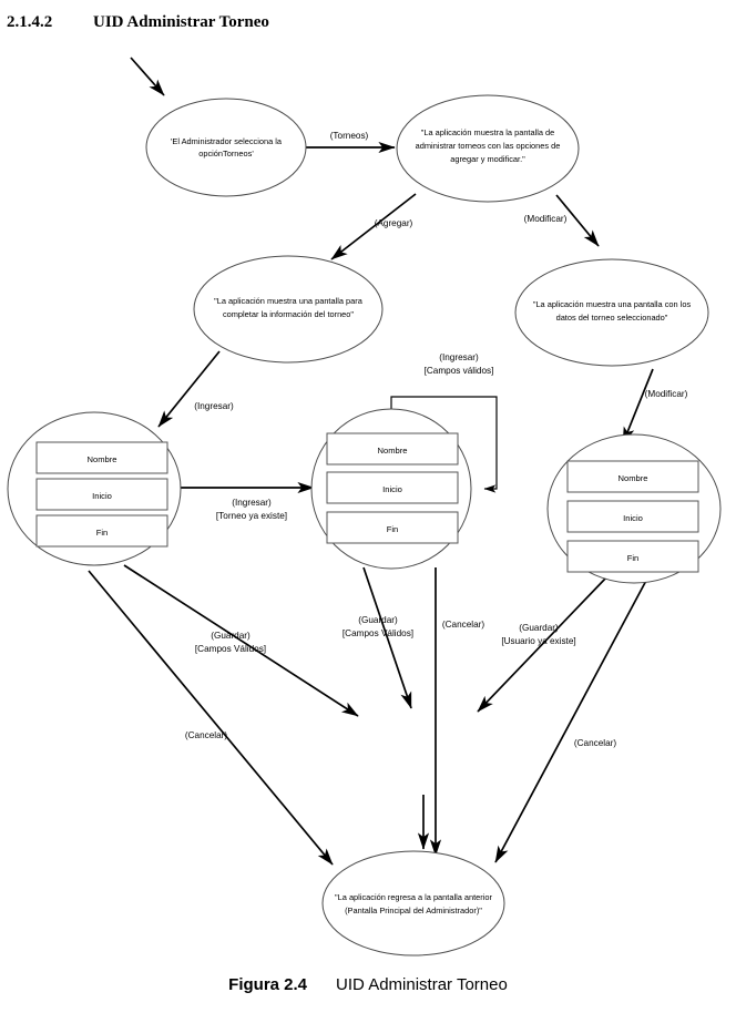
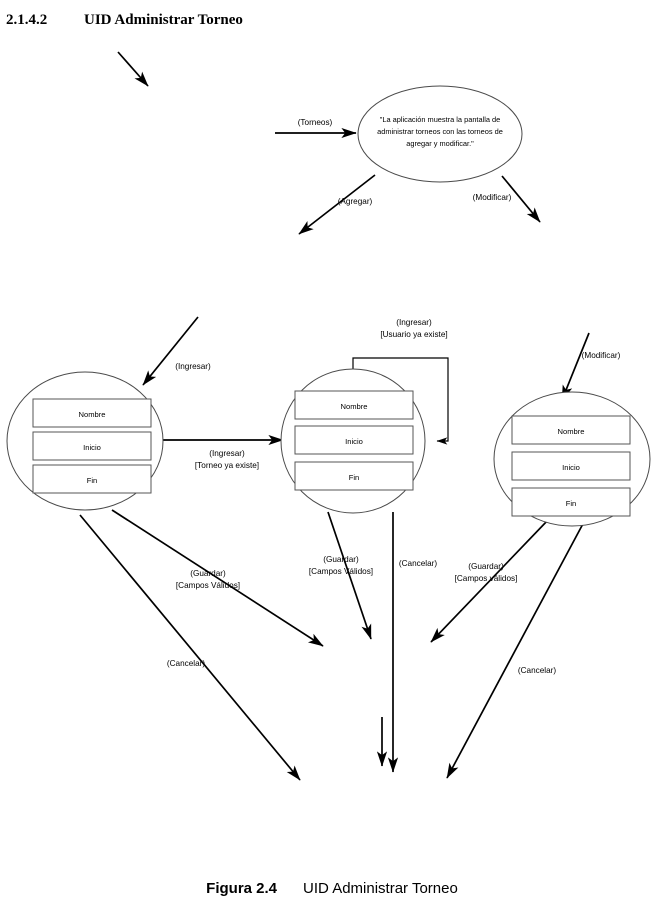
  2.1.4.2 UID Administrar Torneo
  (Torneos)
  (Agregar)
  (Modificar)
  (Ingresar)
  (Modificar)
  (Ingresar)
  [Torneo ya existe]
  (Ingresar)
- [Campos válidos]
+ [Usuario ya existe]
  (Guardar)
  [Campos Válidos]
  (Guardar)
  [Campos Válidos]
  (Guardar)
- [Usuario ya existe]
+ [Campos válidos]
  (Cancelar)
  (Cancelar)
  (Cancelar)
- 'El Administrador selecciona la
- opciónTorneos'
  "La aplicación muestra la pantalla de
- administrar torneos con las opciones de
+ administrar torneos con las torneos de
  agregar y modificar."
- "La aplicación muestra una pantalla para
- completar la información del torneo"
- "La aplicación muestra una pantalla con los
- datos del torneo seleccionado"
  Nombre
  Inicio
  Fin
  Nombre
  Inicio
  Fin
  Nombre
  Inicio
  Fin
- "La aplicación regresa a la pantalla anterior
- (Pantalla Principal del Administrador)"
  Figura 2.4 UID Administrar Torneo
